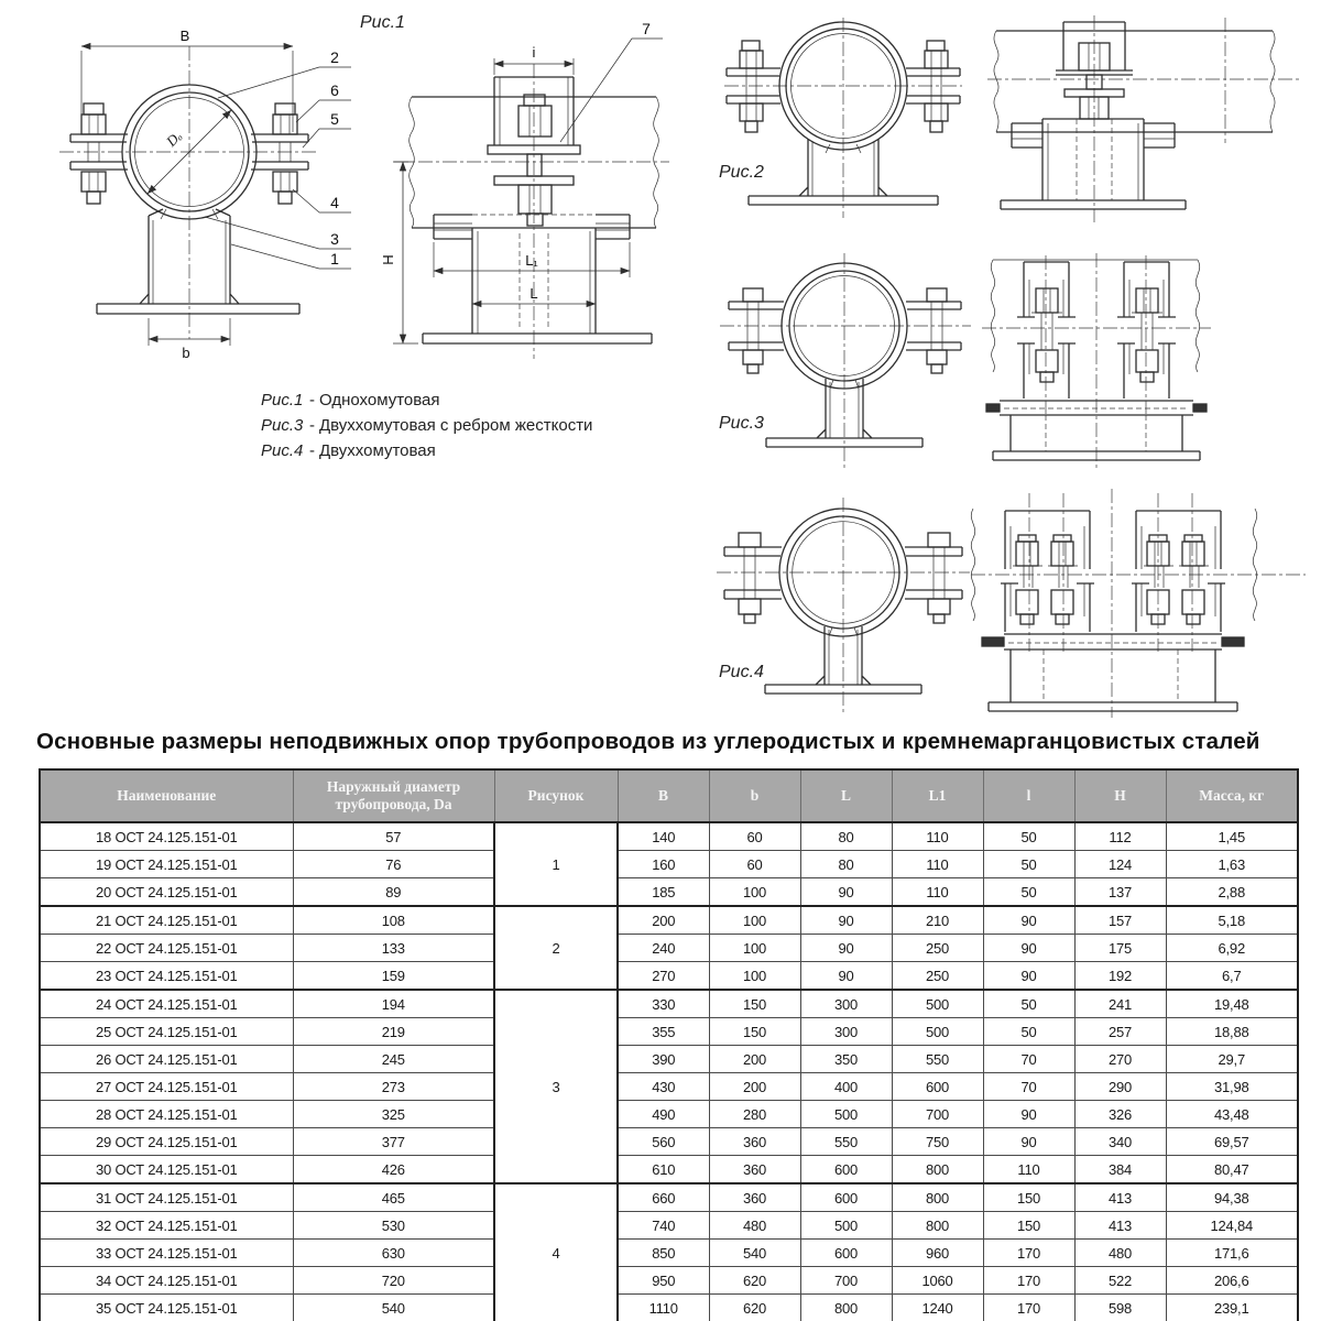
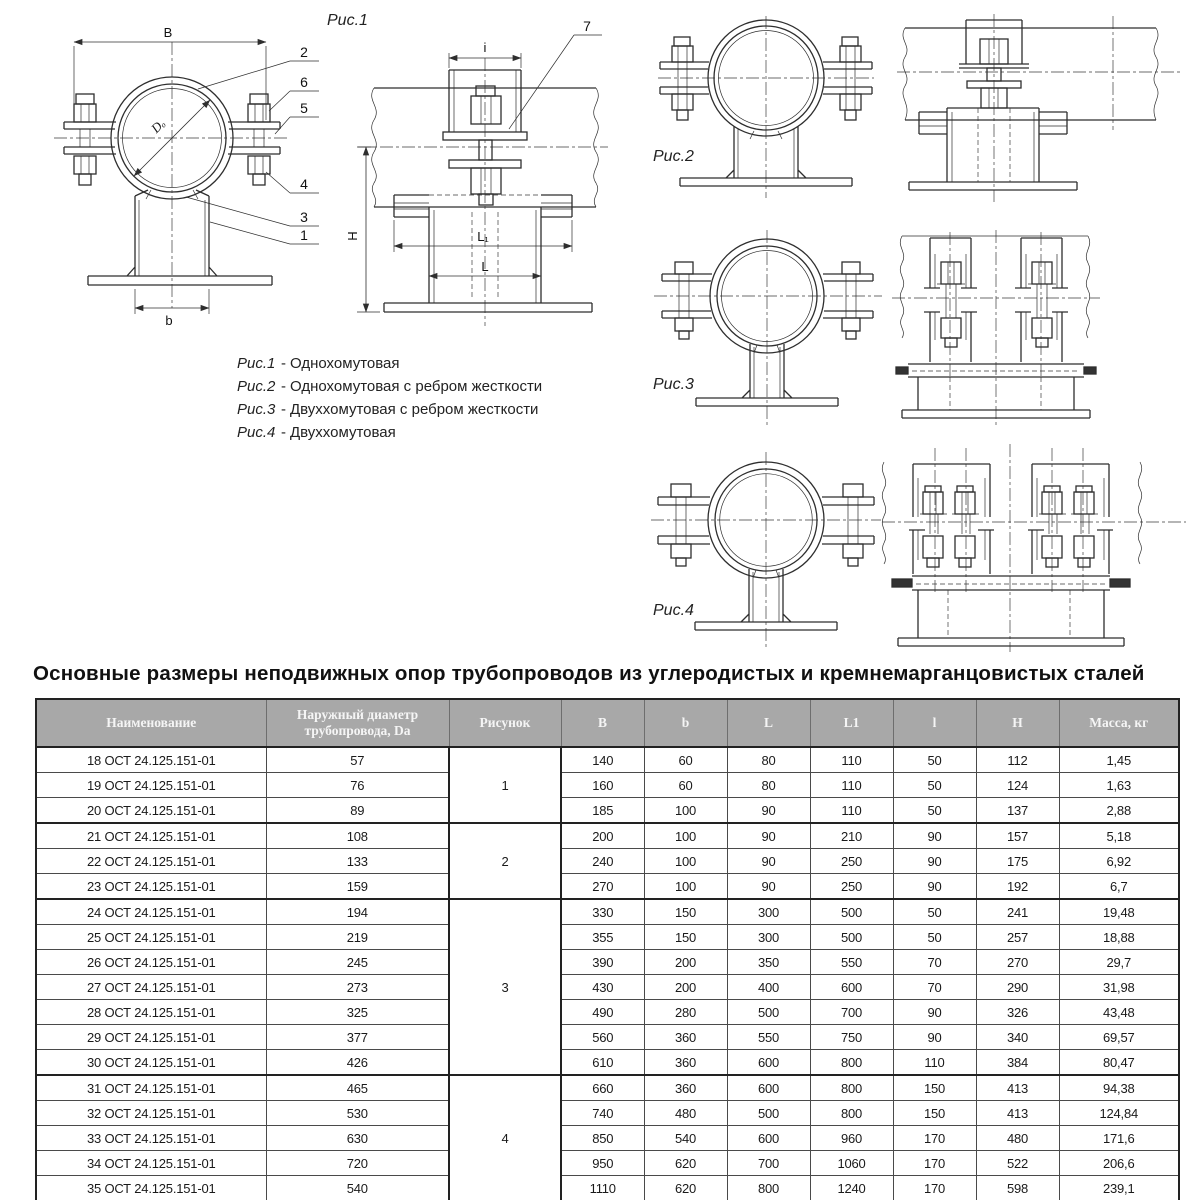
  B
  b
  2
  6
  5
  4
  3
  1
  Рис.1
  i
  L₁
  L
  7
  Рис.2
  Рис.3
  Рис.4
  Рис.1 - Однохомутовая
+ Рис.2 - Однохомутовая с ребром жесткости
  Рис.3 - Двуххомутовая с ребром жесткости
  Рис.4 - Двуххомутовая
  Основные размеры неподвижных опор трубопроводов из углеродистых и кремнемарганцовистых сталей
  Наименование	Наружный диаметр трубопровода, Da	Рисунок	B	b	L	L1	l	H	Масса, кг
  18 ОСТ 24.125.151-01	57	1	140	60	80	110	50	112	1,45
  19 ОСТ 24.125.151-01	76	160	60	80	110	50	124	1,63
  20 ОСТ 24.125.151-01	89	185	100	90	110	50	137	2,88
  21 ОСТ 24.125.151-01	108	2	200	100	90	210	90	157	5,18
  22 ОСТ 24.125.151-01	133	240	100	90	250	90	175	6,92
  23 ОСТ 24.125.151-01	159	270	100	90	250	90	192	6,7
  24 ОСТ 24.125.151-01	194	3	330	150	300	500	50	241	19,48
  25 ОСТ 24.125.151-01	219	355	150	300	500	50	257	18,88
  26 ОСТ 24.125.151-01	245	390	200	350	550	70	270	29,7
  27 ОСТ 24.125.151-01	273	430	200	400	600	70	290	31,98
  28 ОСТ 24.125.151-01	325	490	280	500	700	90	326	43,48
  29 ОСТ 24.125.151-01	377	560	360	550	750	90	340	69,57
  30 ОСТ 24.125.151-01	426	610	360	600	800	110	384	80,47
  31 ОСТ 24.125.151-01	465	4	660	360	600	800	150	413	94,38
  32 ОСТ 24.125.151-01	530	740	480	500	800	150	413	124,84
  33 ОСТ 24.125.151-01	630	850	540	600	960	170	480	171,6
  34 ОСТ 24.125.151-01	720	950	620	700	1060	170	522	206,6
  35 ОСТ 24.125.151-01	540	1110	620	800	1240	170	598	239,1
